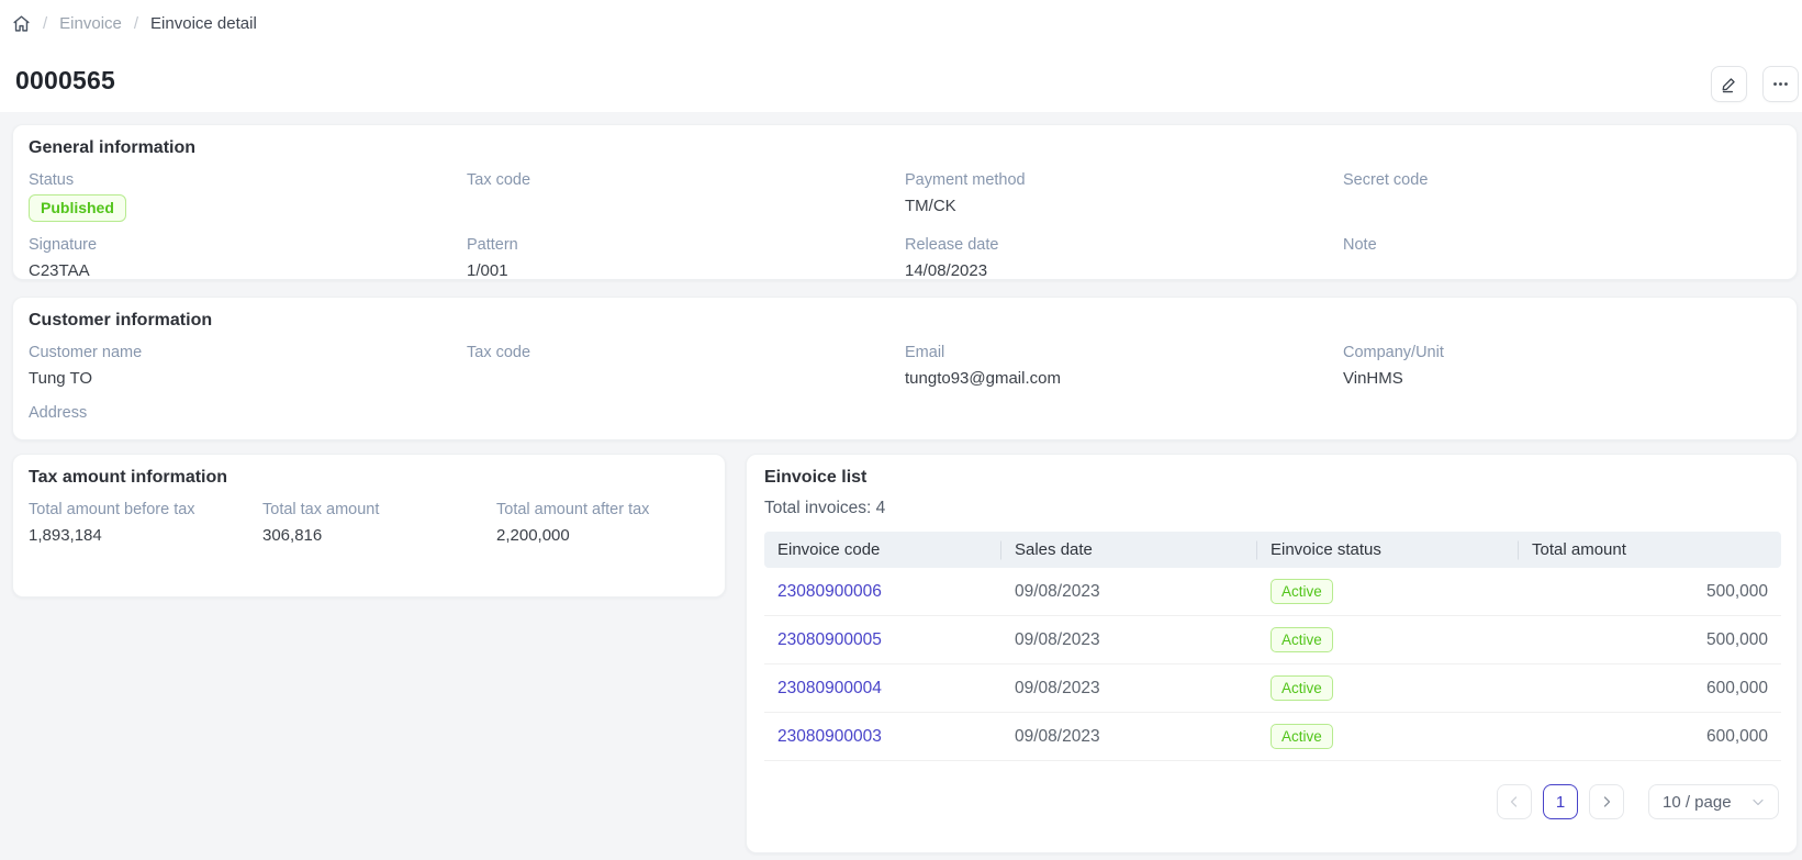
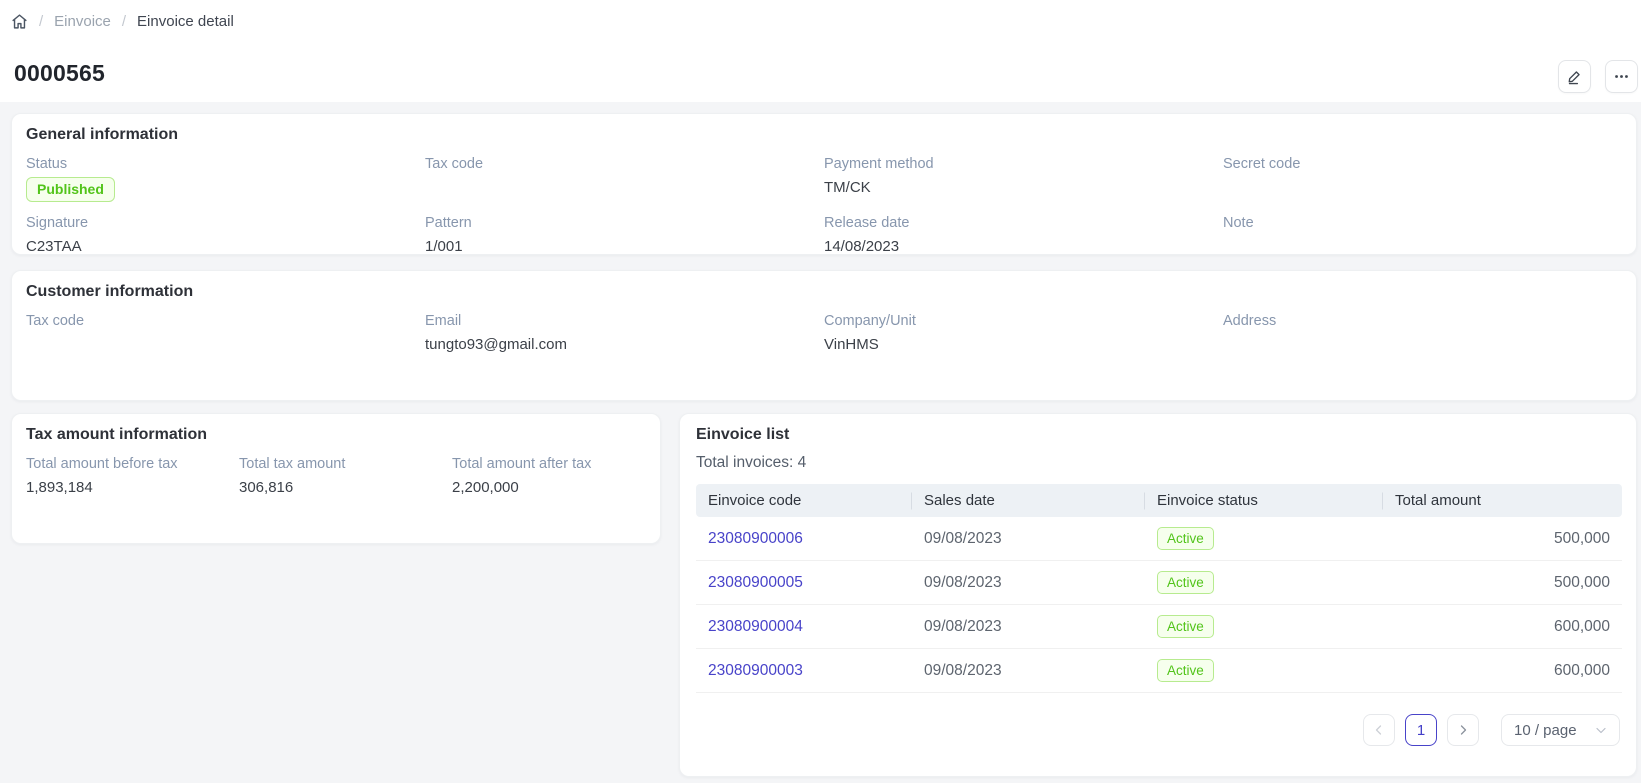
  /
  Einvoice
  /
  Einvoice detail
  0000565
  General information
  Status
  Published
  Tax code
  Payment method
  TM/CK
  Secret code
  Signature
  C23TAA
  Pattern
  1/001
  Release date
  14/08/2023
  Note
  Customer information
- Customer name
- Tung TO
  Tax code
  Email
  tungto93@gmail.com
  Company/Unit
  VinHMS
  Address
  Tax amount information
  Total amount before tax
  1,893,184
  Total tax amount
  306,816
  Total amount after tax
  2,200,000
  Einvoice list
  Total invoices: 4
  Einvoice code	Sales date	Einvoice status	Total amount
  23080900006	09/08/2023	Active	500,000
  23080900005	09/08/2023	Active	500,000
  23080900004	09/08/2023	Active	600,000
  23080900003	09/08/2023	Active	600,000
  1
  10 / page
